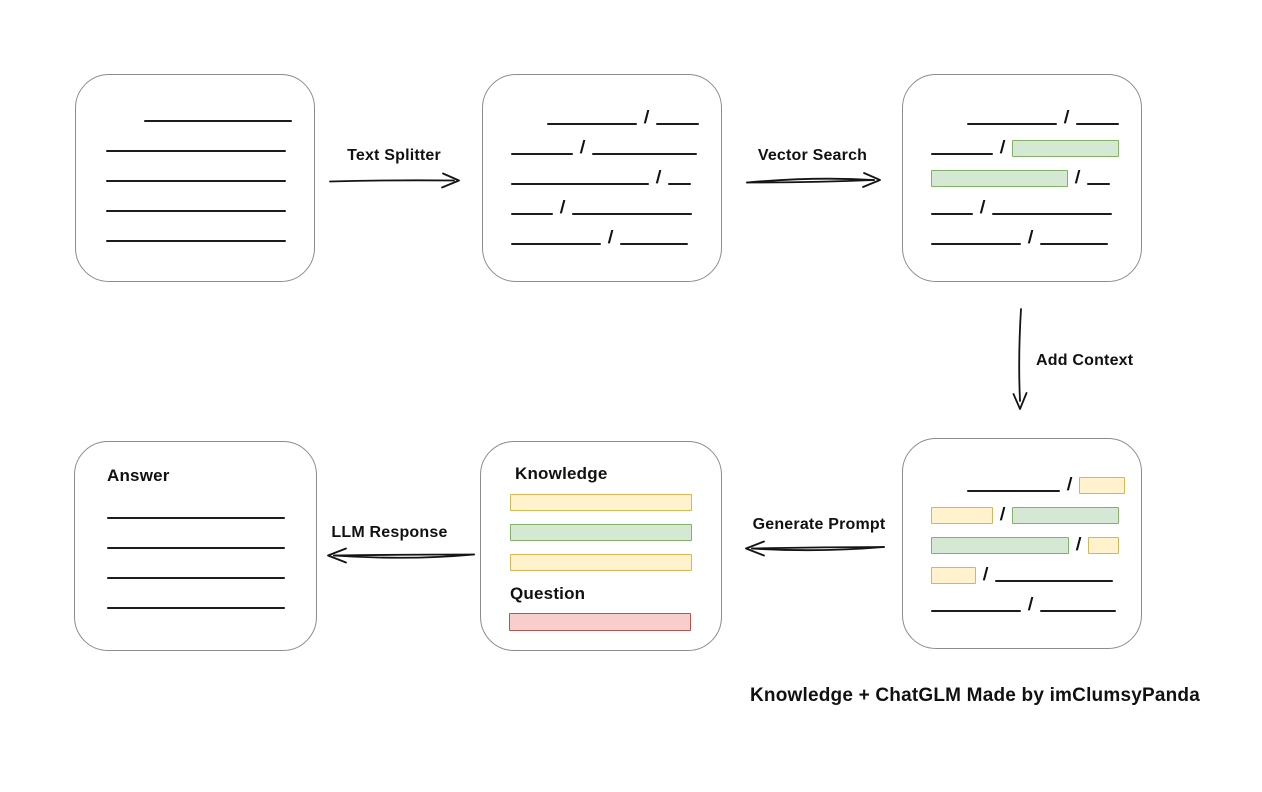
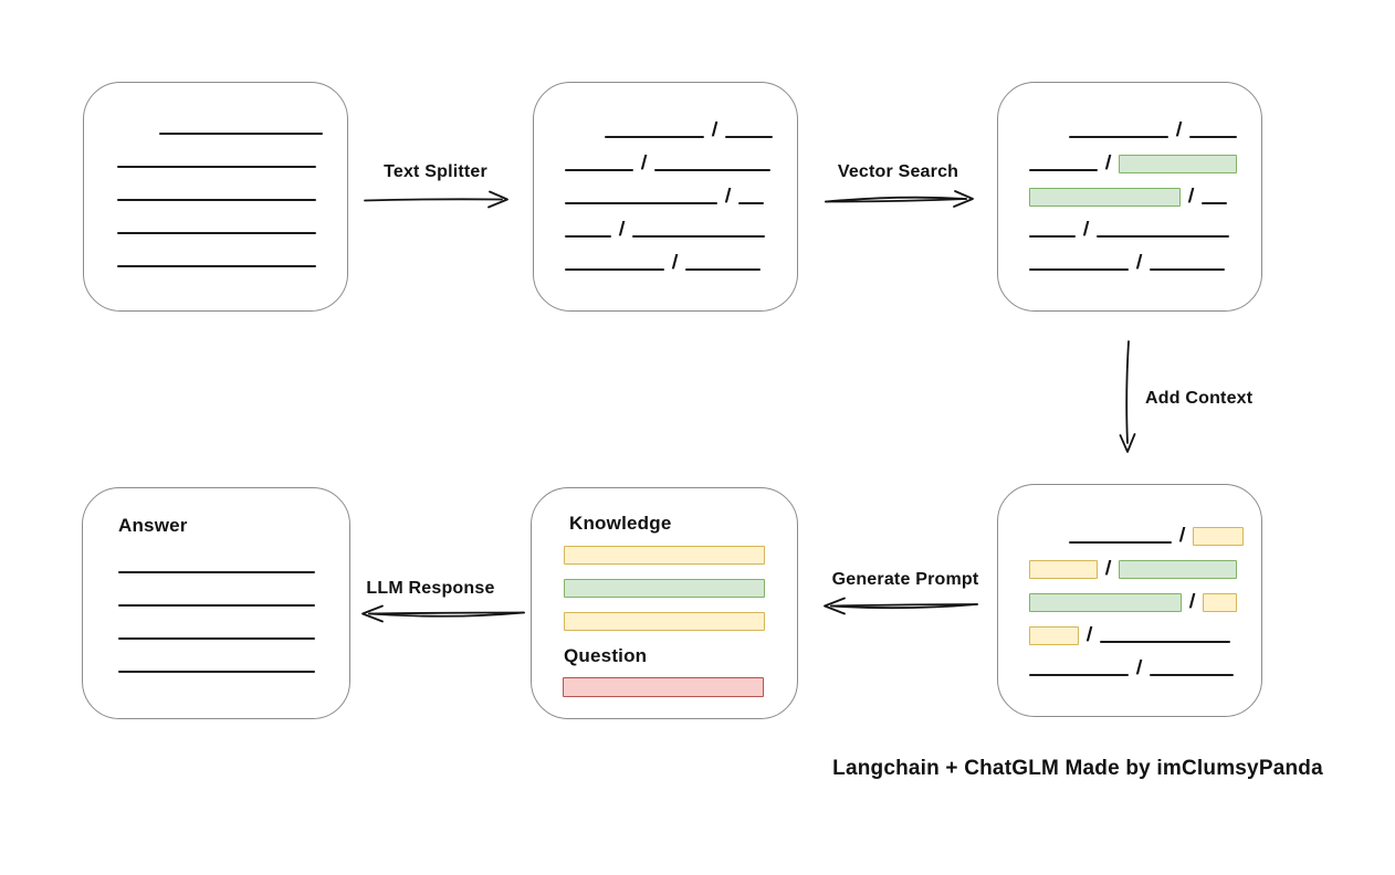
  Knowledge
  Question
  Answer
  Text Splitter
  Vector Search
  Add Context
  Generate Prompt
  LLM Response
- Knowledge + ChatGLM Made by imClumsyPanda
+ Langchain + ChatGLM Made by imClumsyPanda
